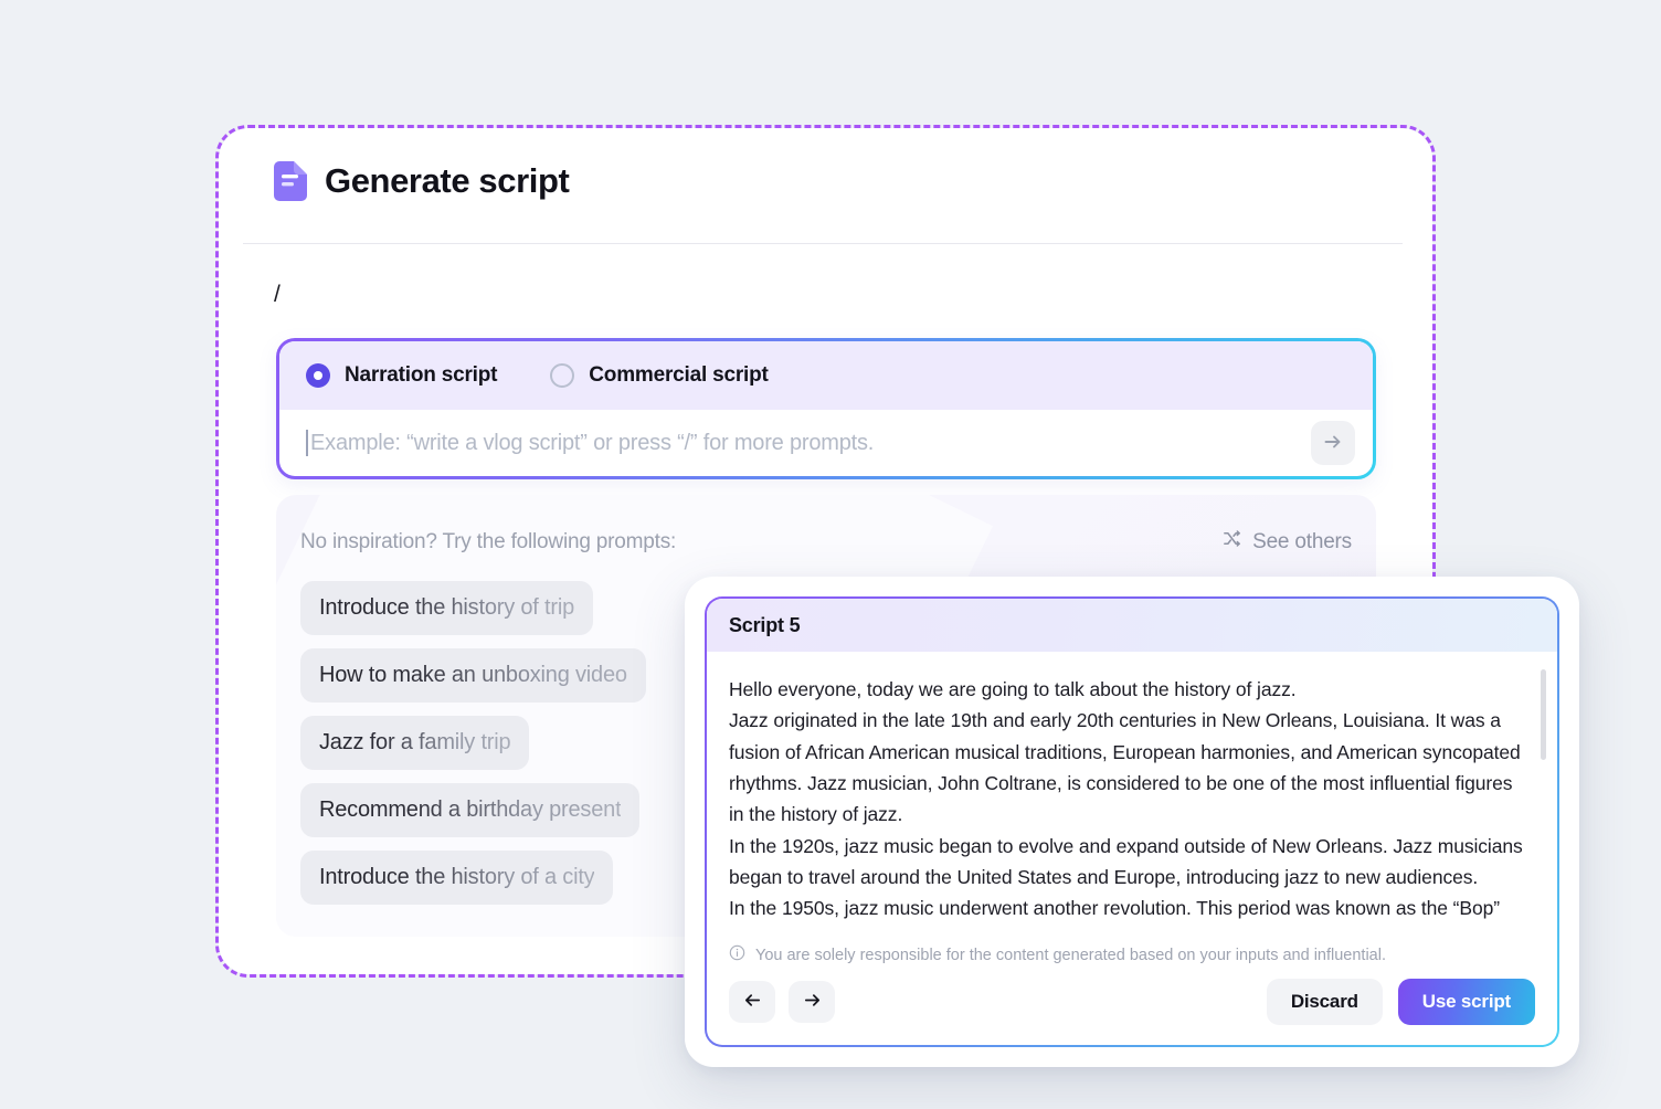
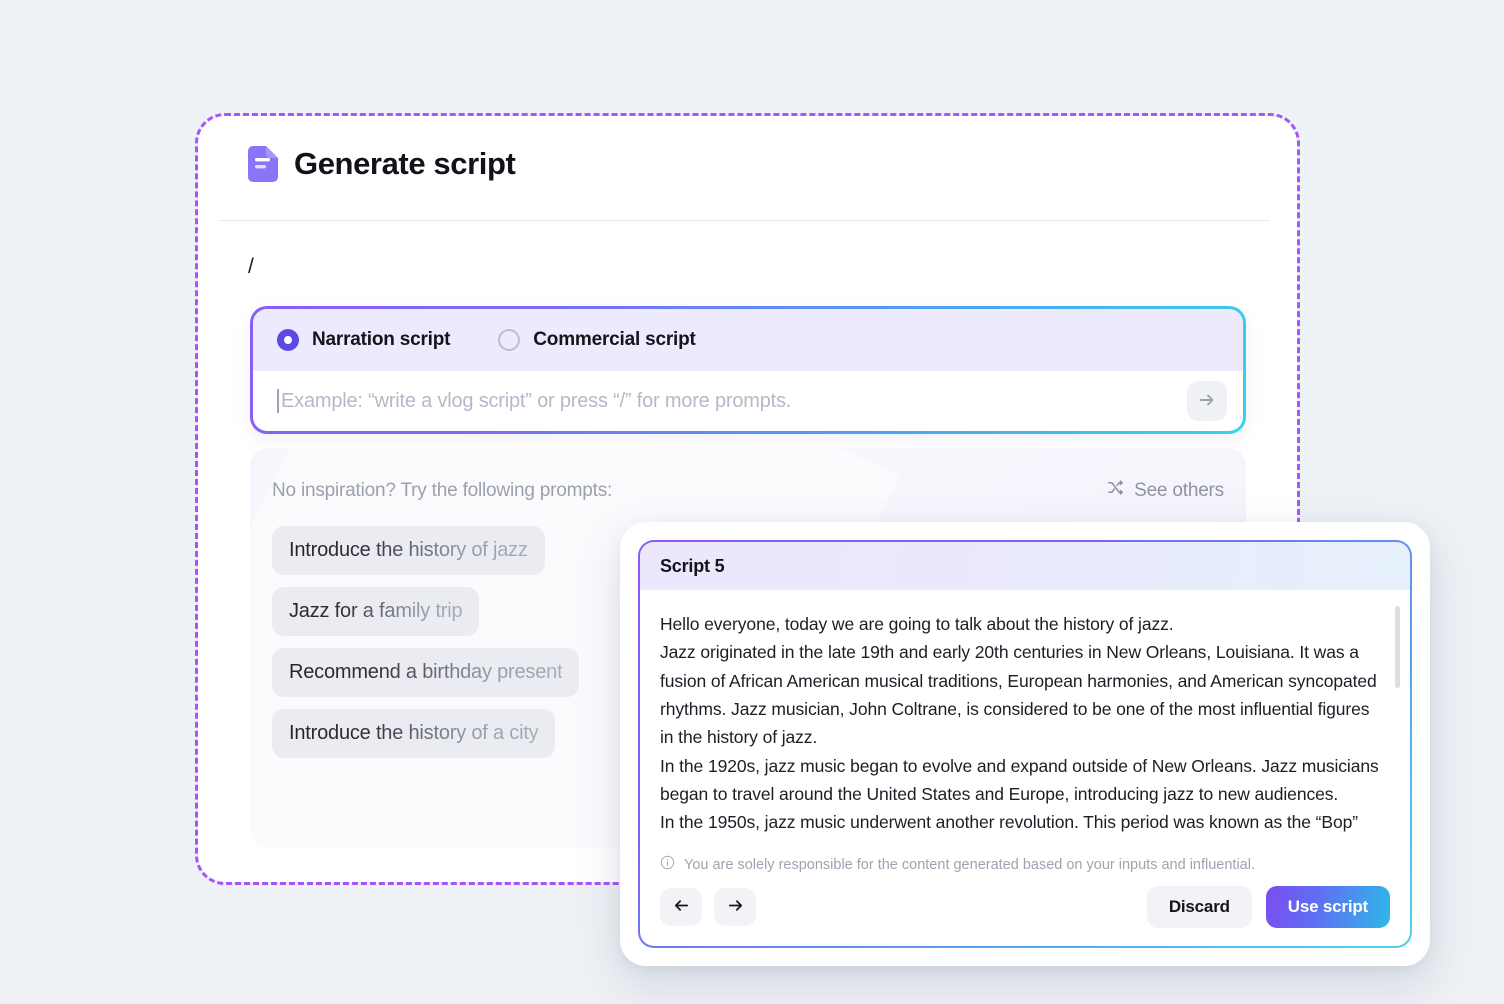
  Generate script
  /
  Narration script
  Commercial script
  Example: “write a vlog script” or press “/” for more prompts.
  No inspiration? Try the following prompts:
  See others
- Introduce the history of trip
+ Introduce the history of jazz
- How to make an unboxing video
  Jazz for a family trip
  Recommend a birthday present
  Introduce the history of a city
  Script 5
  Hello everyone, today we are going to talk about the history of jazz.
  Jazz originated in the late 19th and early 20th centuries in New Orleans, Louisiana. It was a fusion of African American musical traditions, European harmonies, and American syncopated rhythms. Jazz musician, John Coltrane, is considered to be one of the most influential figures in the history of jazz.
  In the 1920s, jazz music began to evolve and expand outside of New Orleans. Jazz musicians began to travel around the United States and Europe, introducing jazz to new audiences.
  In the 1950s, jazz music underwent another revolution. This period was known as the “Bop”
  You are solely responsible for the content generated based on your inputs and influential.
  Discard
  Use script
